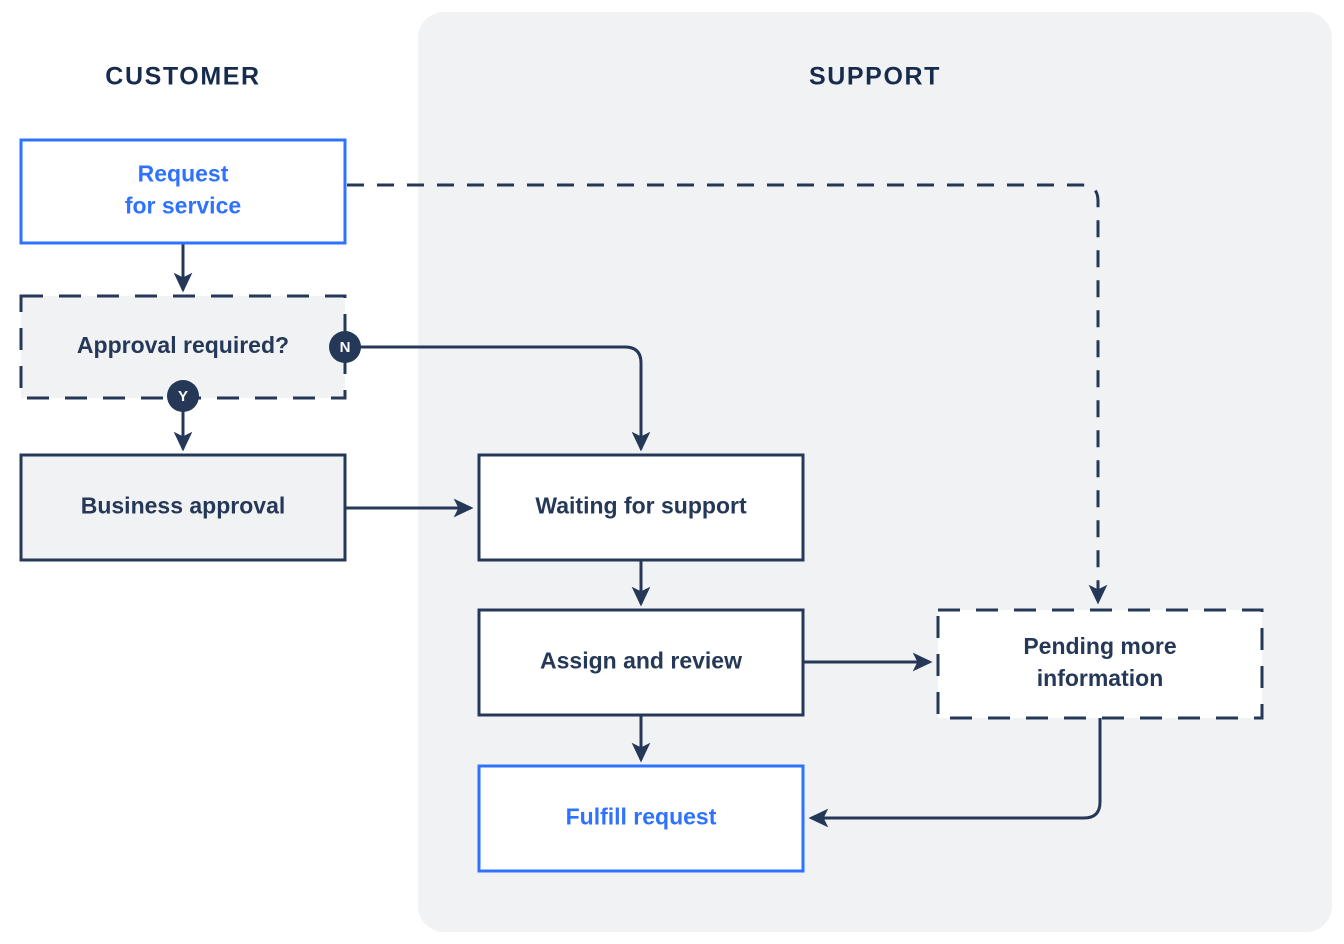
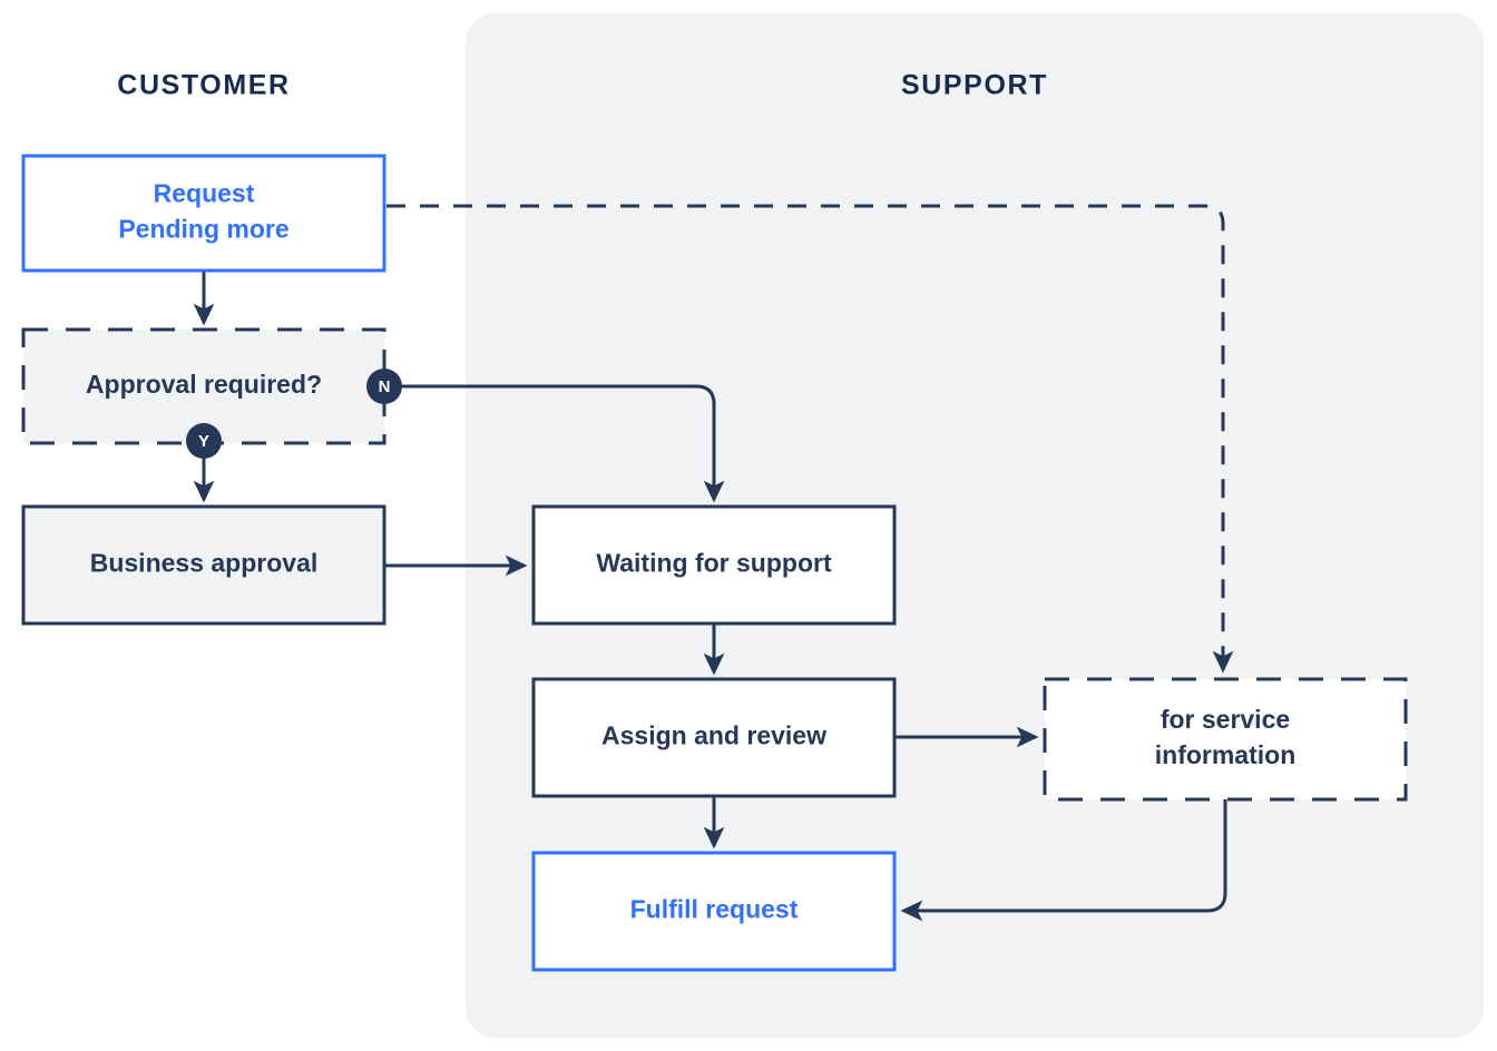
  Request
- for service
+ Pending more
  Approval required?
  Business approval
  Waiting for support
  Assign and review
- Pending more
+ for service
  information
  Fulfill request
  Y
  N
  CUSTOMER
  SUPPORT
